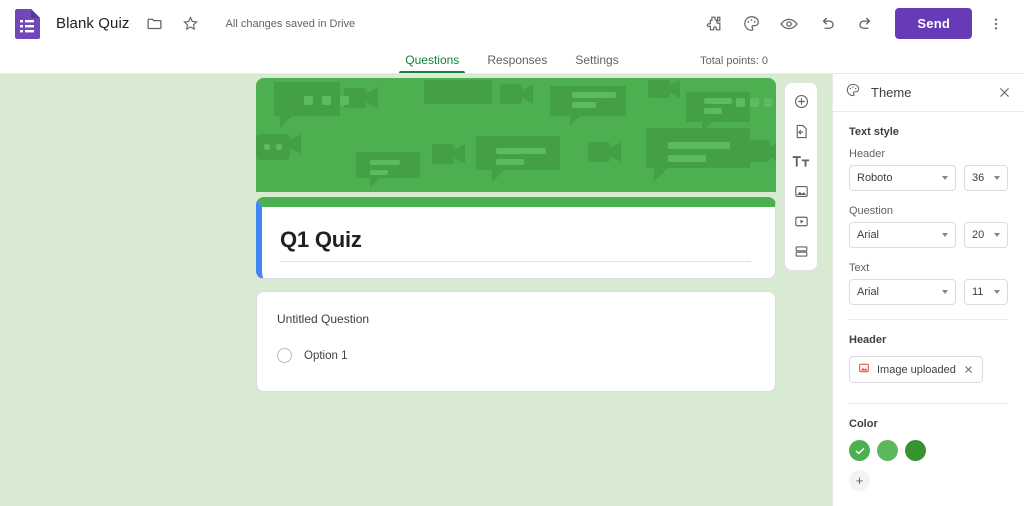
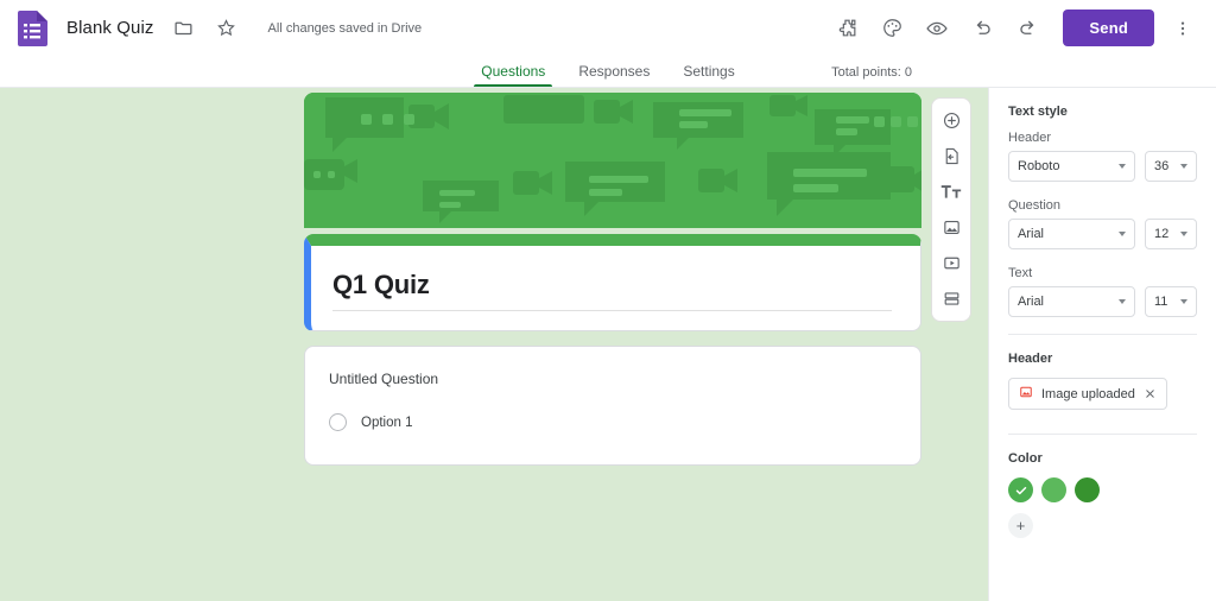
  Blank Quiz
  All changes saved in Drive
  Send
  Questions
  Responses
  Settings
  Total points: 0
  Q1 Quiz
  Untitled Question
  Option 1
- Theme
  Text style
  Header
  Roboto
  36
  Question
  Arial
- 20
+ 12
  Text
  Arial
  11
  Header
  Image uploaded
  Color
  +
